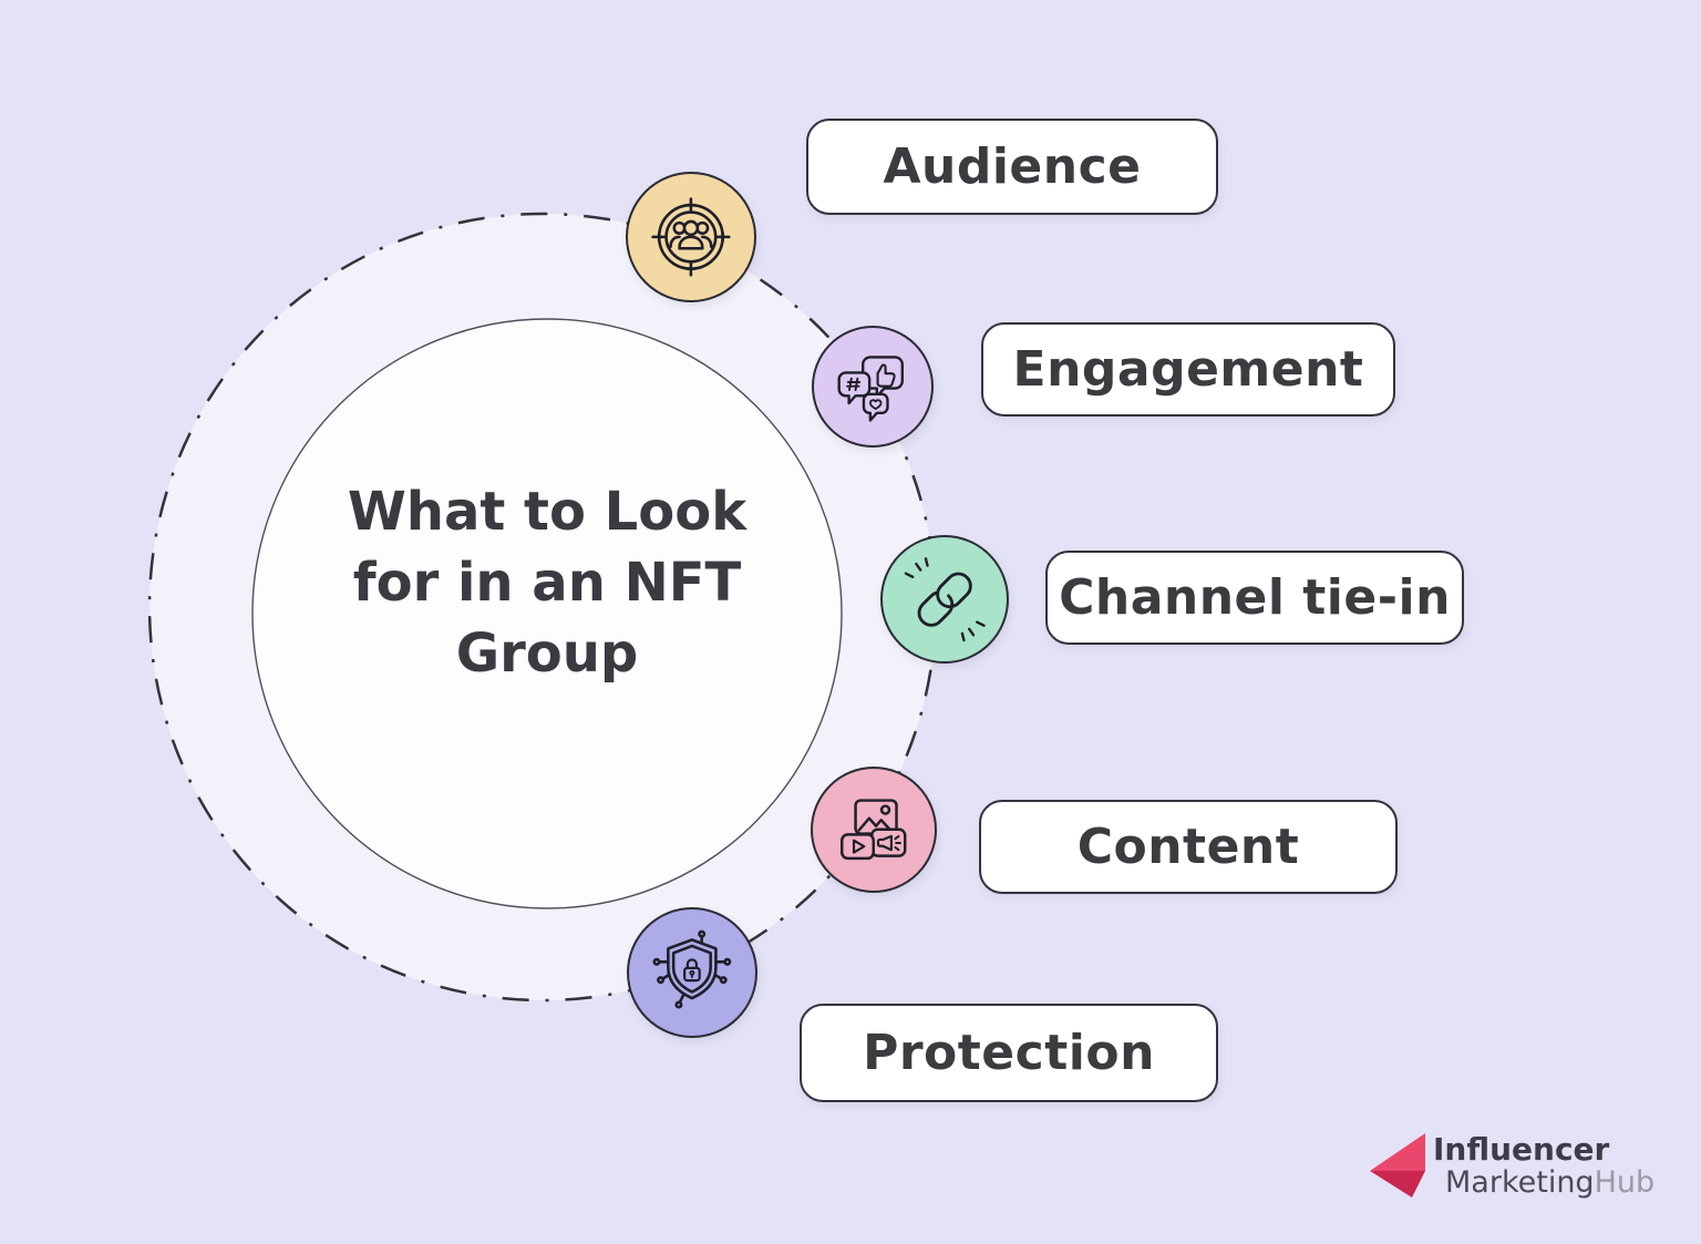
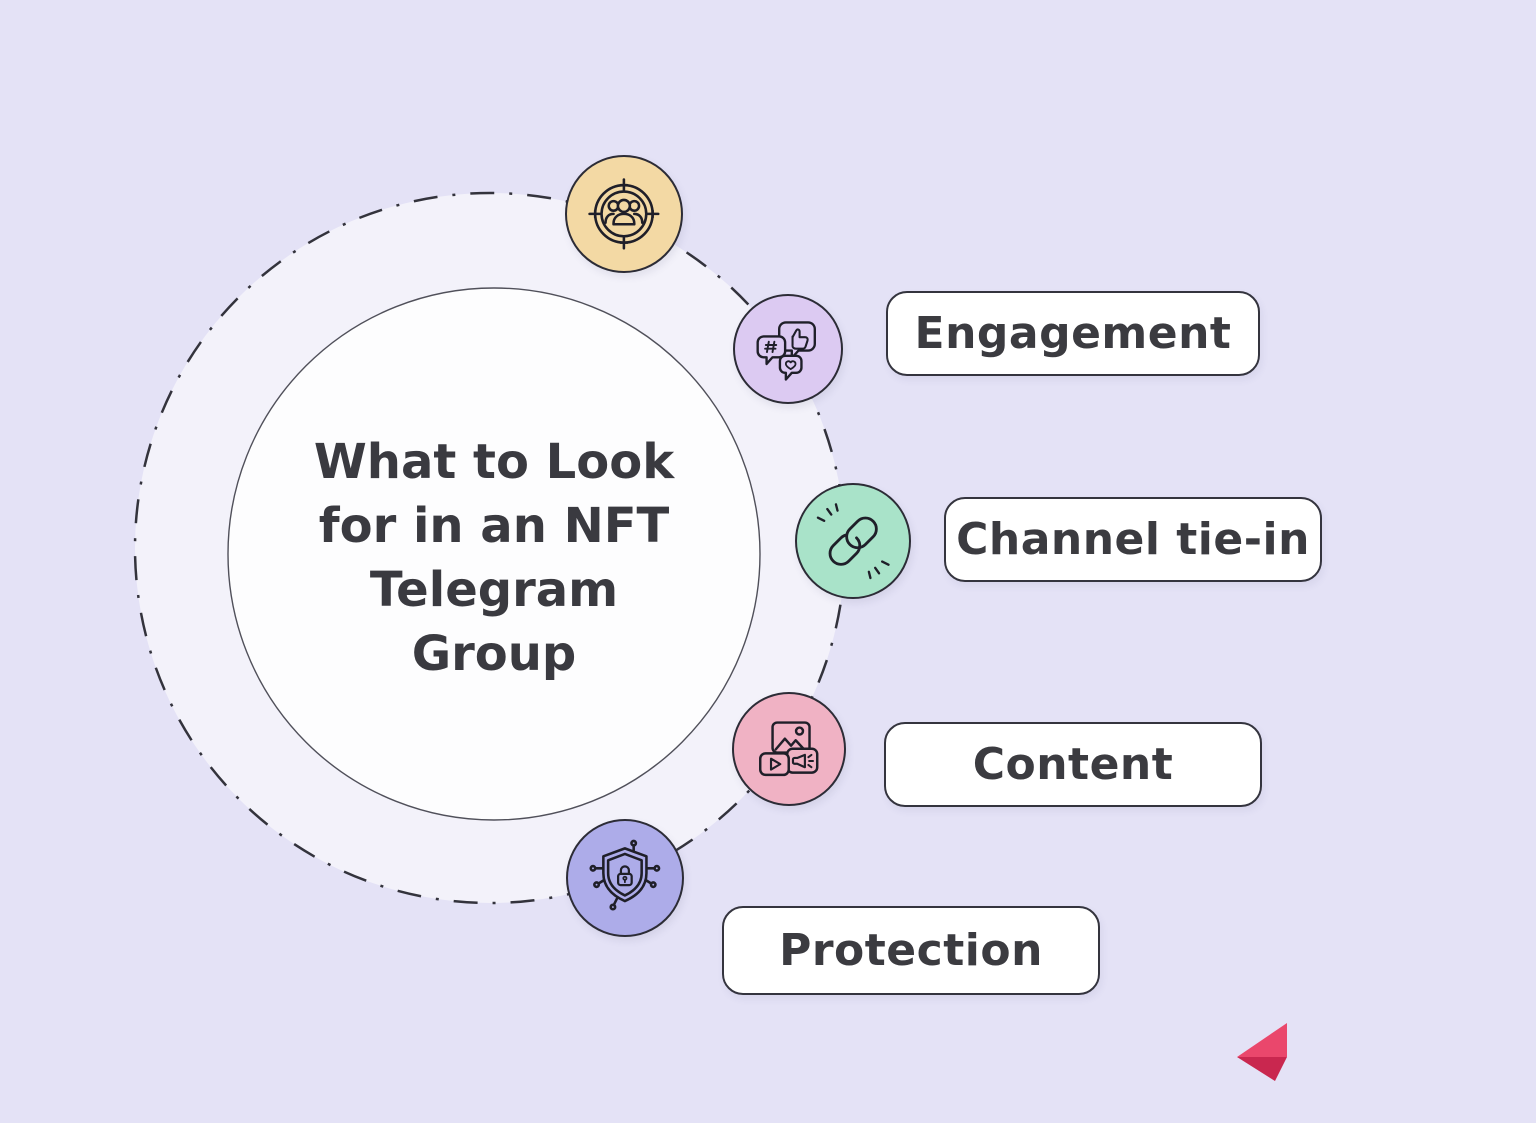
  What to Look
  for in an NFT
+ Telegram
  Group
- Audience
  Engagement
  Channel tie-in
  Content
  Protection
- Influencer
- MarketingHub
